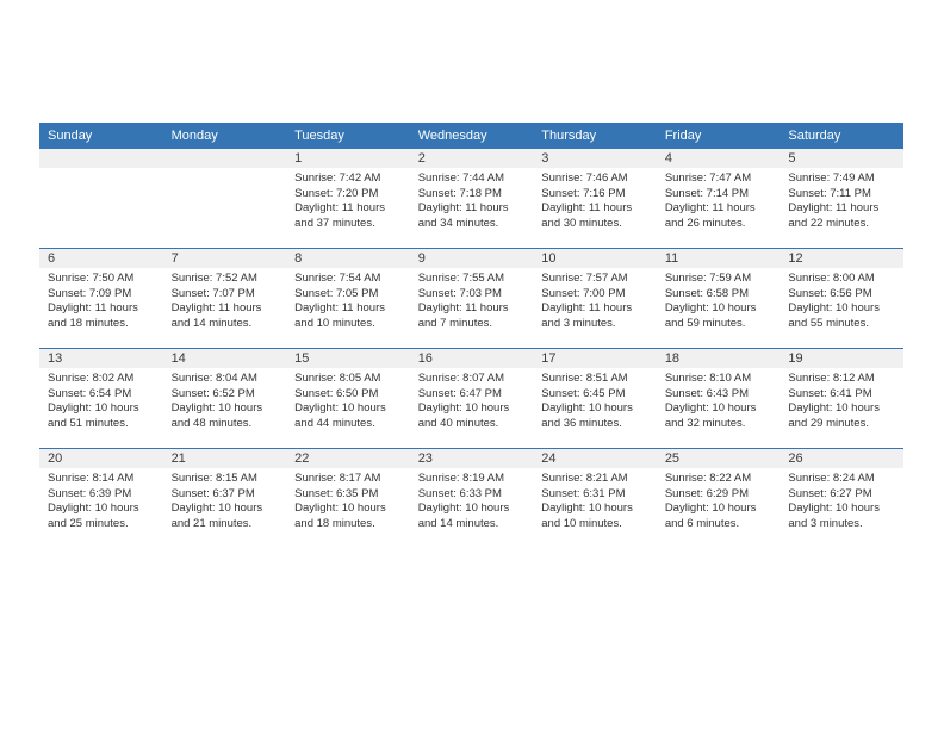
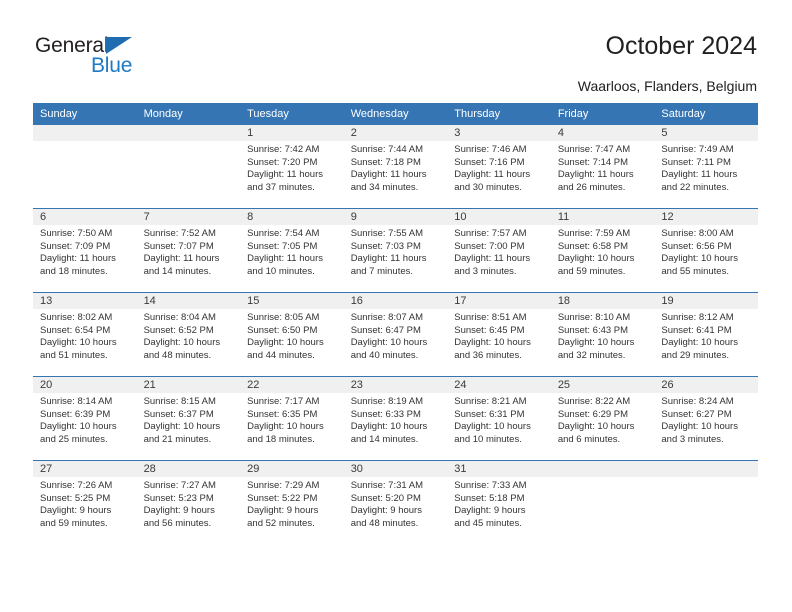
+ General
+ Blue
+ October 2024
+ Waarloos, Flanders, Belgium
  Sunday	Monday	Tuesday	Wednesday	Thursday	Friday	Saturday
  		1 Sunrise: 7:42 AM Sunset: 7:20 PM Daylight: 11 hours and 37 minutes.	2 Sunrise: 7:44 AM Sunset: 7:18 PM Daylight: 11 hours and 34 minutes.	3 Sunrise: 7:46 AM Sunset: 7:16 PM Daylight: 11 hours and 30 minutes.	4 Sunrise: 7:47 AM Sunset: 7:14 PM Daylight: 11 hours and 26 minutes.	5 Sunrise: 7:49 AM Sunset: 7:11 PM Daylight: 11 hours and 22 minutes.
  6 Sunrise: 7:50 AM Sunset: 7:09 PM Daylight: 11 hours and 18 minutes.	7 Sunrise: 7:52 AM Sunset: 7:07 PM Daylight: 11 hours and 14 minutes.	8 Sunrise: 7:54 AM Sunset: 7:05 PM Daylight: 11 hours and 10 minutes.	9 Sunrise: 7:55 AM Sunset: 7:03 PM Daylight: 11 hours and 7 minutes.	10 Sunrise: 7:57 AM Sunset: 7:00 PM Daylight: 11 hours and 3 minutes.	11 Sunrise: 7:59 AM Sunset: 6:58 PM Daylight: 10 hours and 59 minutes.	12 Sunrise: 8:00 AM Sunset: 6:56 PM Daylight: 10 hours and 55 minutes.
  13 Sunrise: 8:02 AM Sunset: 6:54 PM Daylight: 10 hours and 51 minutes.	14 Sunrise: 8:04 AM Sunset: 6:52 PM Daylight: 10 hours and 48 minutes.	15 Sunrise: 8:05 AM Sunset: 6:50 PM Daylight: 10 hours and 44 minutes.	16 Sunrise: 8:07 AM Sunset: 6:47 PM Daylight: 10 hours and 40 minutes.	17 Sunrise: 8:51 AM Sunset: 6:45 PM Daylight: 10 hours and 36 minutes.	18 Sunrise: 8:10 AM Sunset: 6:43 PM Daylight: 10 hours and 32 minutes.	19 Sunrise: 8:12 AM Sunset: 6:41 PM Daylight: 10 hours and 29 minutes.
- 20 Sunrise: 8:14 AM Sunset: 6:39 PM Daylight: 10 hours and 25 minutes.	21 Sunrise: 8:15 AM Sunset: 6:37 PM Daylight: 10 hours and 21 minutes.	22 Sunrise: 8:17 AM Sunset: 6:35 PM Daylight: 10 hours and 18 minutes.	23 Sunrise: 8:19 AM Sunset: 6:33 PM Daylight: 10 hours and 14 minutes.	24 Sunrise: 8:21 AM Sunset: 6:31 PM Daylight: 10 hours and 10 minutes.	25 Sunrise: 8:22 AM Sunset: 6:29 PM Daylight: 10 hours and 6 minutes.	26 Sunrise: 8:24 AM Sunset: 6:27 PM Daylight: 10 hours and 3 minutes.
+ 20 Sunrise: 8:14 AM Sunset: 6:39 PM Daylight: 10 hours and 25 minutes.	21 Sunrise: 8:15 AM Sunset: 6:37 PM Daylight: 10 hours and 21 minutes.	22 Sunrise: 7:17 AM Sunset: 6:35 PM Daylight: 10 hours and 18 minutes.	23 Sunrise: 8:19 AM Sunset: 6:33 PM Daylight: 10 hours and 14 minutes.	24 Sunrise: 8:21 AM Sunset: 6:31 PM Daylight: 10 hours and 10 minutes.	25 Sunrise: 8:22 AM Sunset: 6:29 PM Daylight: 10 hours and 6 minutes.	26 Sunrise: 8:24 AM Sunset: 6:27 PM Daylight: 10 hours and 3 minutes.
+ 27 Sunrise: 7:26 AM Sunset: 5:25 PM Daylight: 9 hours and 59 minutes.	28 Sunrise: 7:27 AM Sunset: 5:23 PM Daylight: 9 hours and 56 minutes.	29 Sunrise: 7:29 AM Sunset: 5:22 PM Daylight: 9 hours and 52 minutes.	30 Sunrise: 7:31 AM Sunset: 5:20 PM Daylight: 9 hours and 48 minutes.	31 Sunrise: 7:33 AM Sunset: 5:18 PM Daylight: 9 hours and 45 minutes.
